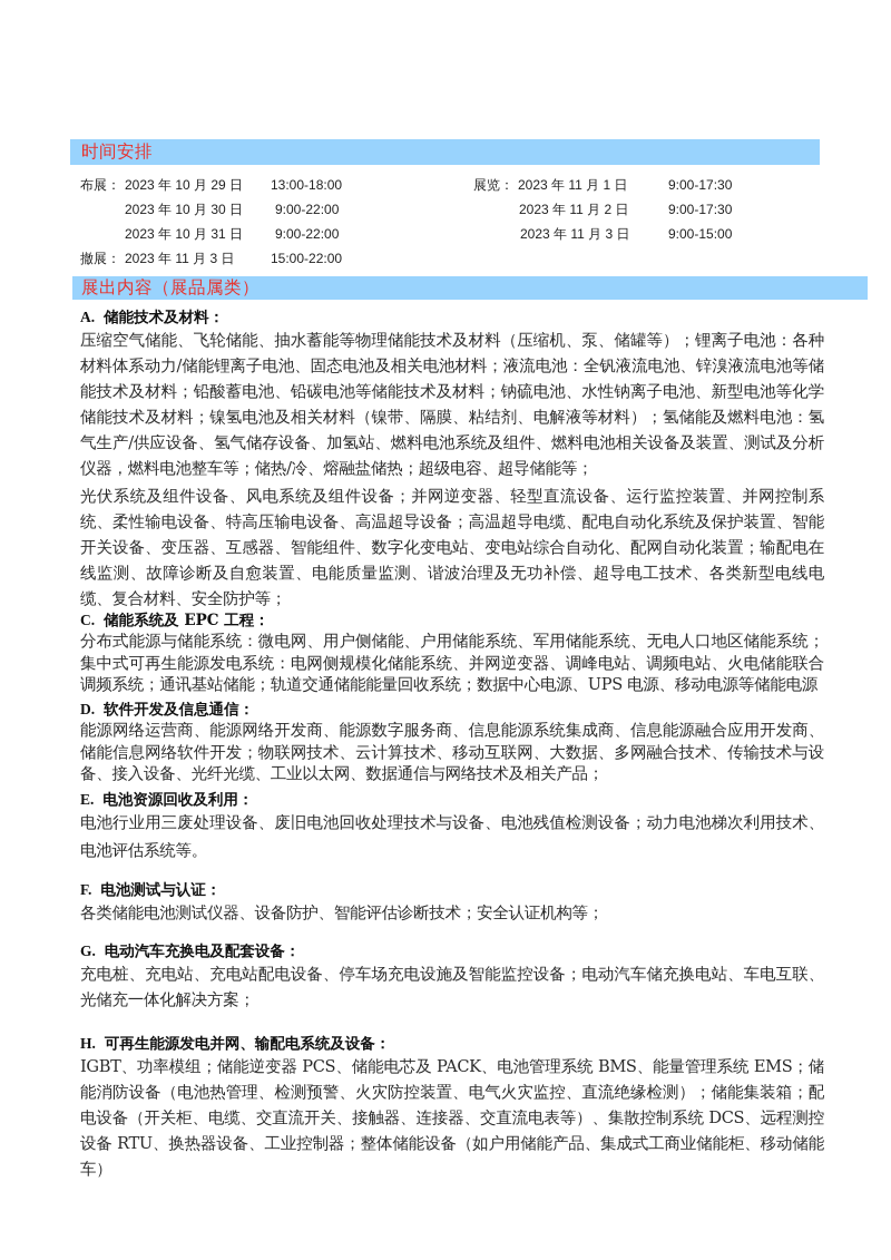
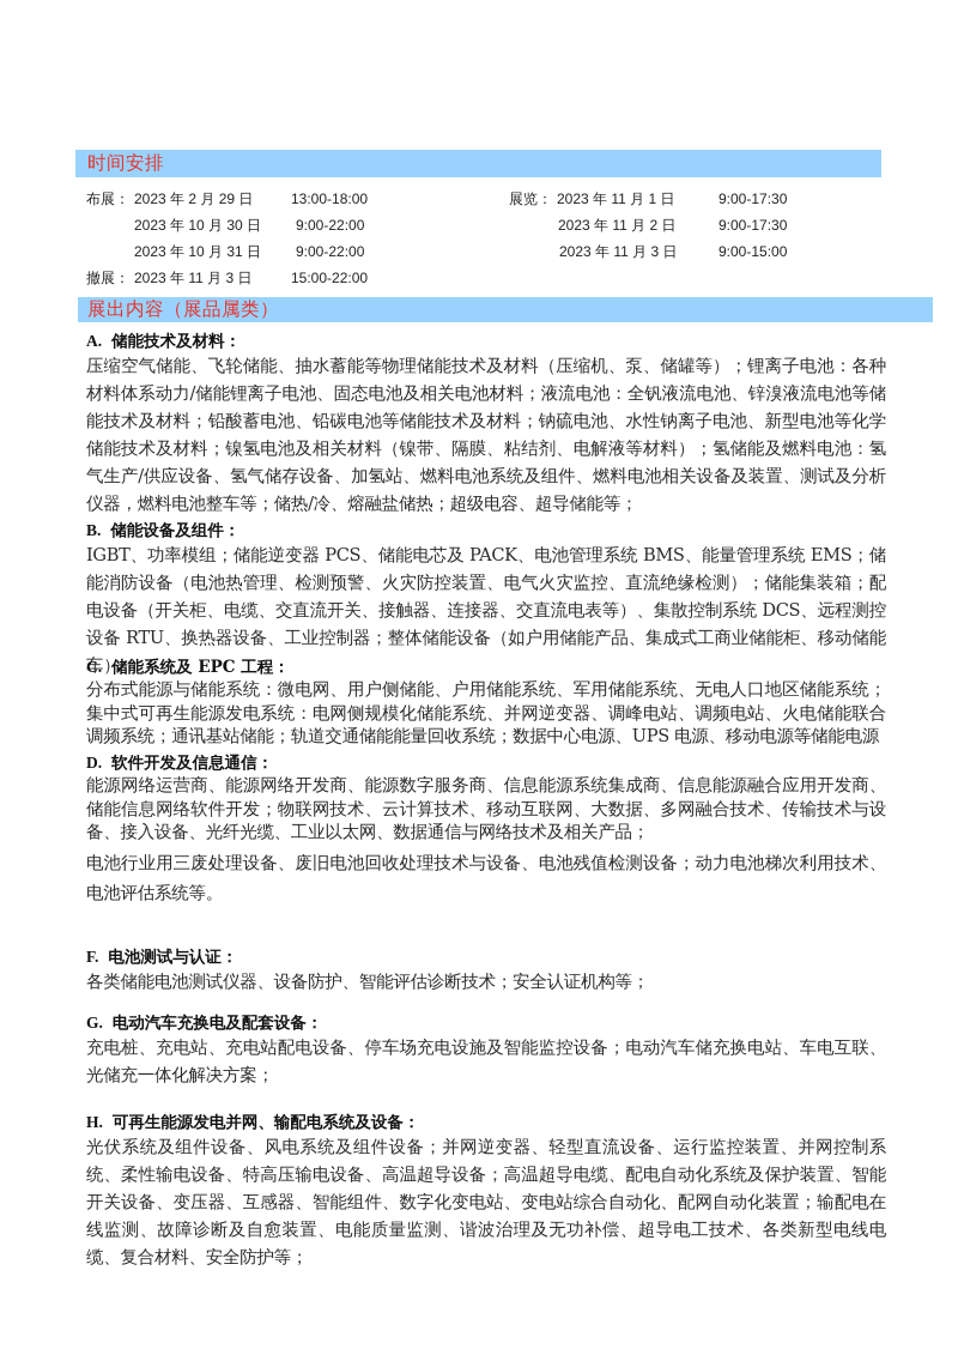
  时间安排
  布展：
- 2023 年 10 月 29 日
+ 2023 年 2 月 29 日
  13:00-18:00
  2023 年 10 月 30 日
  9:00-22:00
  2023 年 10 月 31 日
  9:00-22:00
  撤展：
  2023 年 11 月 3 日
  15:00-22:00
  展览：
  2023 年 11 月 1 日
  9:00-17:30
  2023 年 11 月 2 日
  9:00-17:30
  2023 年 11 月 3 日
  9:00-15:00
  展出内容（展品属类）
  A. 储能技术及材料：
  压缩空气储能、飞轮储能、抽水蓄能等物理储能技术及材料（压缩机、泵、储罐等）；锂离子电池：各种材料体系动力/储能锂离子电池、固态电池及相关电池材料；液流电池：全钒液流电池、锌溴液流电池等储能技术及材料；铅酸蓄电池、铅碳电池等储能技术及材料；钠硫电池、水性钠离子电池、新型电池等化学储能技术及材料；镍氢电池及相关材料（镍带、隔膜、粘结剂、电解液等材料）；氢储能及燃料电池：氢气生产/供应设备、氢气储存设备、加氢站、燃料电池系统及组件、燃料电池相关设备及装置、测试及分析仪器，燃料电池整车等；储热/冷、熔融盐储热；超级电容、超导储能等；
+ B. 储能设备及组件：
- 光伏系统及组件设备、风电系统及组件设备；并网逆变器、轻型直流设备、运行监控装置、并网控制系统、柔性输电设备、特高压输电设备、高温超导设备；高温超导电缆、配电自动化系统及保护装置、智能开关设备、变压器、互感器、智能组件、数字化变电站、变电站综合自动化、配网自动化装置；输配电在线监测、故障诊断及自愈装置、电能质量监测、谐波治理及无功补偿、超导电工技术、各类新型电线电缆、复合材料、安全防护等；
+ IGBT、功率模组；储能逆变器 PCS、储能电芯及 PACK、电池管理系统 BMS、能量管理系统 EMS；储能消防设备（电池热管理、检测预警、火灾防控装置、电气火灾监控、直流绝缘检测）；储能集装箱；配电设备（开关柜、电缆、交直流开关、接触器、连接器、交直流电表等）、集散控制系统 DCS、远程测控设备 RTU、换热器设备、工业控制器；整体储能设备（如户用储能产品、集成式工商业储能柜、移动储能车）
  C. 储能系统及 EPC 工程：
  分布式能源与储能系统：微电网、用户侧储能、户用储能系统、军用储能系统、无电人口地区储能系统；集中式可再生能源发电系统：电网侧规模化储能系统、并网逆变器、调峰电站、调频电站、火电储能联合调频系统；通讯基站储能；轨道交通储能能量回收系统；数据中心电源、UPS 电源、移动电源等储能电源
  D. 软件开发及信息通信：
  能源网络运营商、能源网络开发商、能源数字服务商、信息能源系统集成商、信息能源融合应用开发商、储能信息网络软件开发；物联网技术、云计算技术、移动互联网、大数据、多网融合技术、传输技术与设备、接入设备、光纤光缆、工业以太网、数据通信与网络技术及相关产品；
- E. 电池资源回收及利用：
  电池行业用三废处理设备、废旧电池回收处理技术与设备、电池残值检测设备；动力电池梯次利用技术、电池评估系统等。
  F. 电池测试与认证：
  各类储能电池测试仪器、设备防护、智能评估诊断技术；安全认证机构等；
  G. 电动汽车充换电及配套设备：
  充电桩、充电站、充电站配电设备、停车场充电设施及智能监控设备；电动汽车储充换电站、车电互联、光储充一体化解决方案；
  H. 可再生能源发电并网、输配电系统及设备：
- IGBT、功率模组；储能逆变器 PCS、储能电芯及 PACK、电池管理系统 BMS、能量管理系统 EMS；储能消防设备（电池热管理、检测预警、火灾防控装置、电气火灾监控、直流绝缘检测）；储能集装箱；配电设备（开关柜、电缆、交直流开关、接触器、连接器、交直流电表等）、集散控制系统 DCS、远程测控设备 RTU、换热器设备、工业控制器；整体储能设备（如户用储能产品、集成式工商业储能柜、移动储能车）
+ 光伏系统及组件设备、风电系统及组件设备；并网逆变器、轻型直流设备、运行监控装置、并网控制系统、柔性输电设备、特高压输电设备、高温超导设备；高温超导电缆、配电自动化系统及保护装置、智能开关设备、变压器、互感器、智能组件、数字化变电站、变电站综合自动化、配网自动化装置；输配电在线监测、故障诊断及自愈装置、电能质量监测、谐波治理及无功补偿、超导电工技术、各类新型电线电缆、复合材料、安全防护等；
